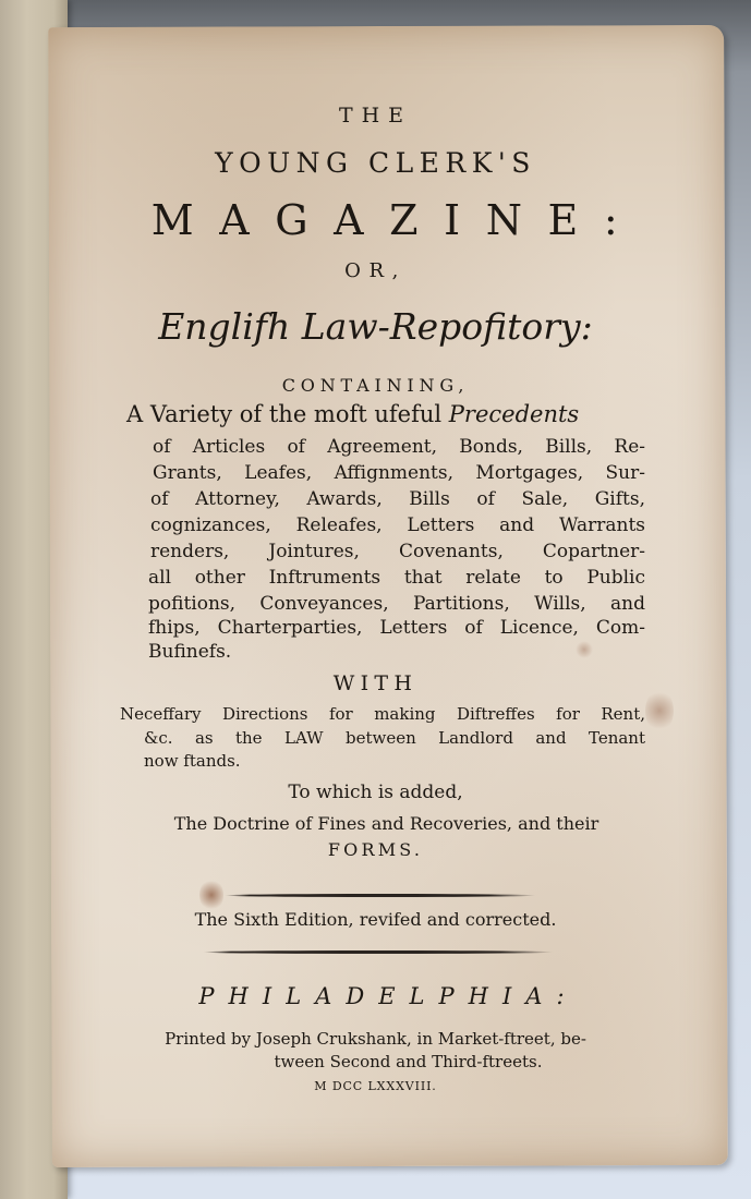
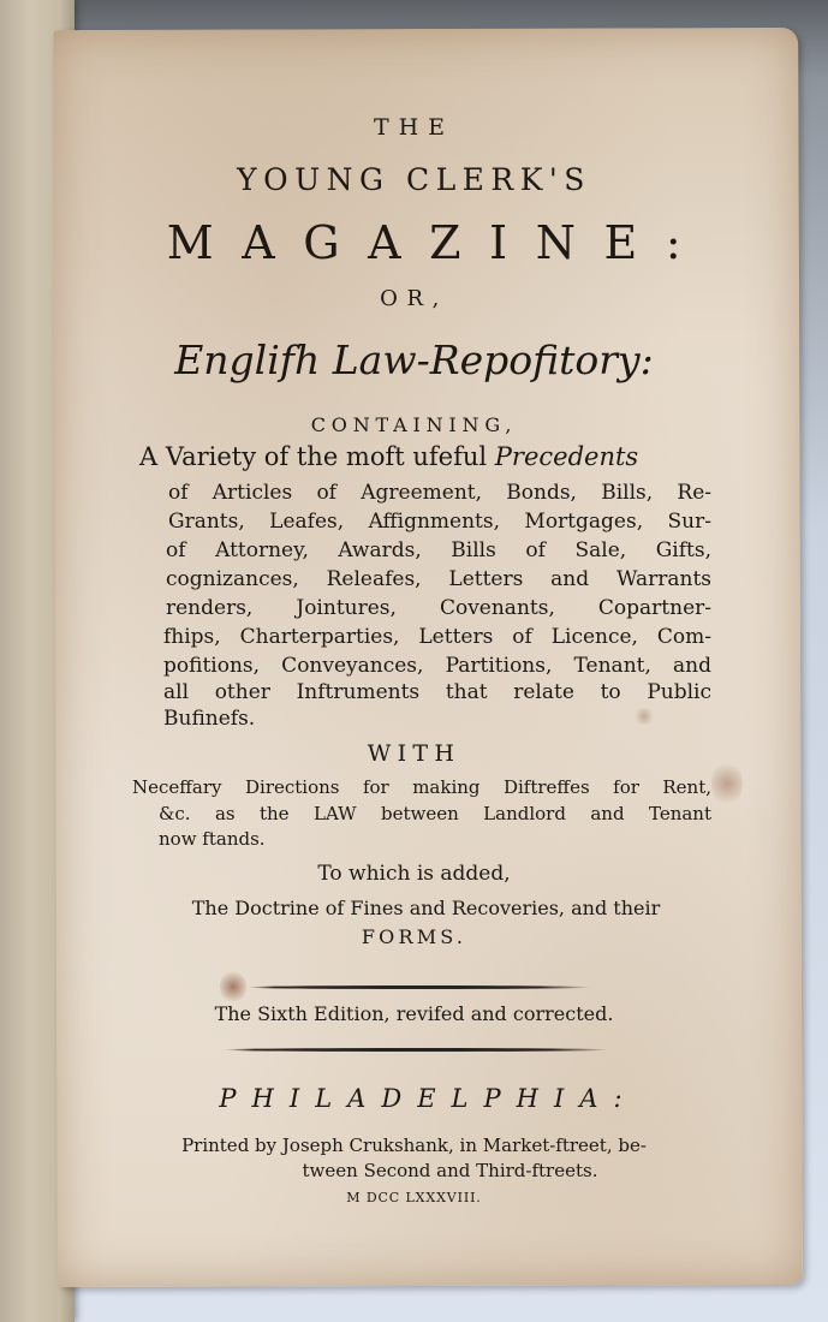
  THE
  YOUNG CLERK'S
  MAGAZINE:
  OR,
  Englifh Law-Repofitory:
  CONTAINING,
  A Variety of the moft ufeful Precedents
  of Articles of Agreement, Bonds, Bills, Re-
  Grants, Leafes, Affignments, Mortgages, Sur-
  of Attorney, Awards, Bills of Sale, Gifts,
  cognizances, Releafes, Letters and Warrants
  renders, Jointures, Covenants, Copartner-
- all other Inftruments that relate to Public
+ fhips, Charterparties, Letters of Licence, Com-
- pofitions, Conveyances, Partitions, Wills, and
+ pofitions, Conveyances, Partitions, Tenant, and
- fhips, Charterparties, Letters of Licence, Com-
+ all other Inftruments that relate to Public
  Bufinefs.
  WITH
  Neceffary Directions for making Diftreffes for Rent,
  &c. as the LAW between Landlord and Tenant
  now ftands.
  To which is added,
  The Doctrine of Fines and Recoveries, and their
  FORMS.
  The Sixth Edition, revifed and corrected.
  PHILADELPHIA:
  Printed by Joseph Crukshank, in Market-ftreet, be-
  tween Second and Third-ftreets.
  M DCC LXXXVIII.
